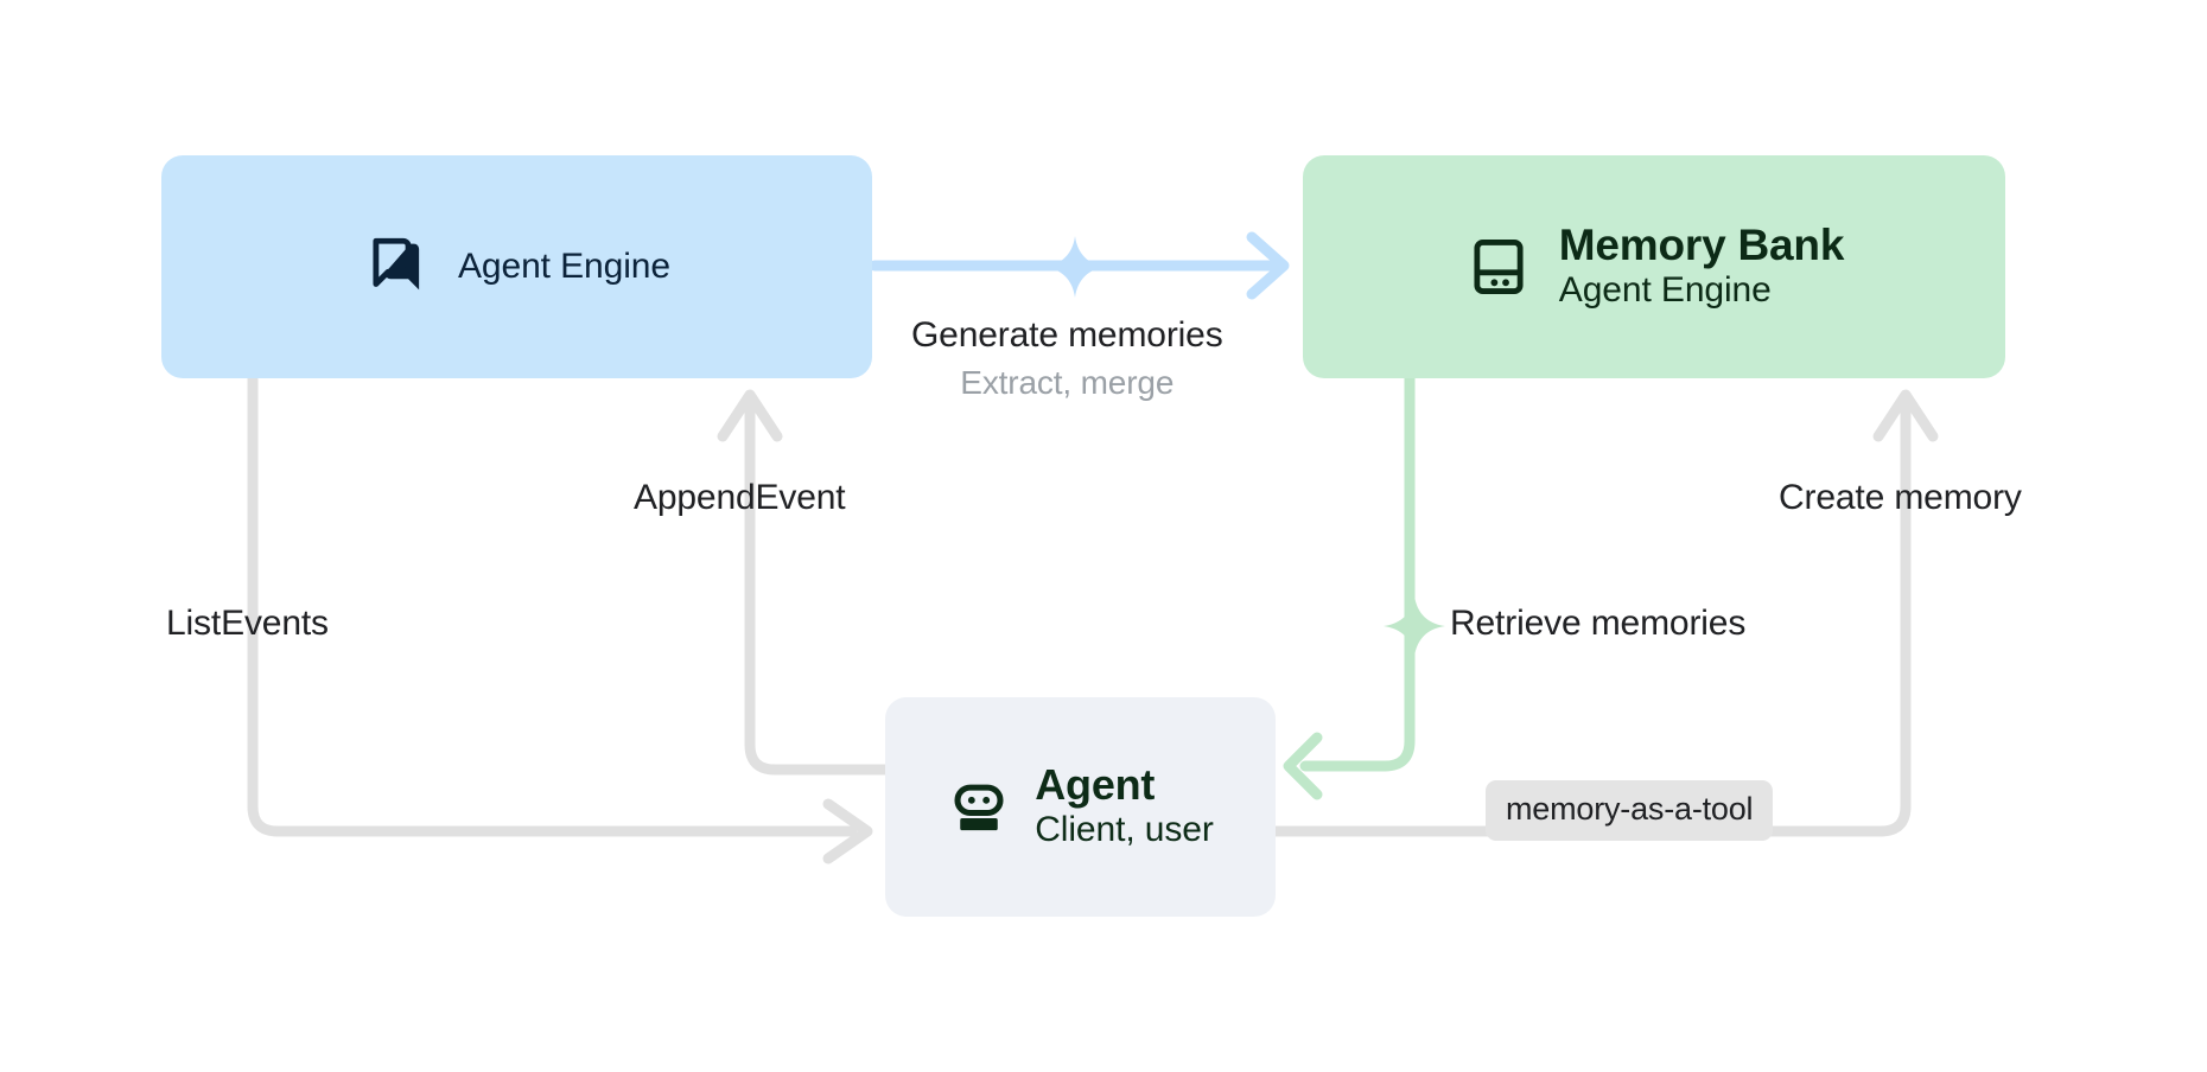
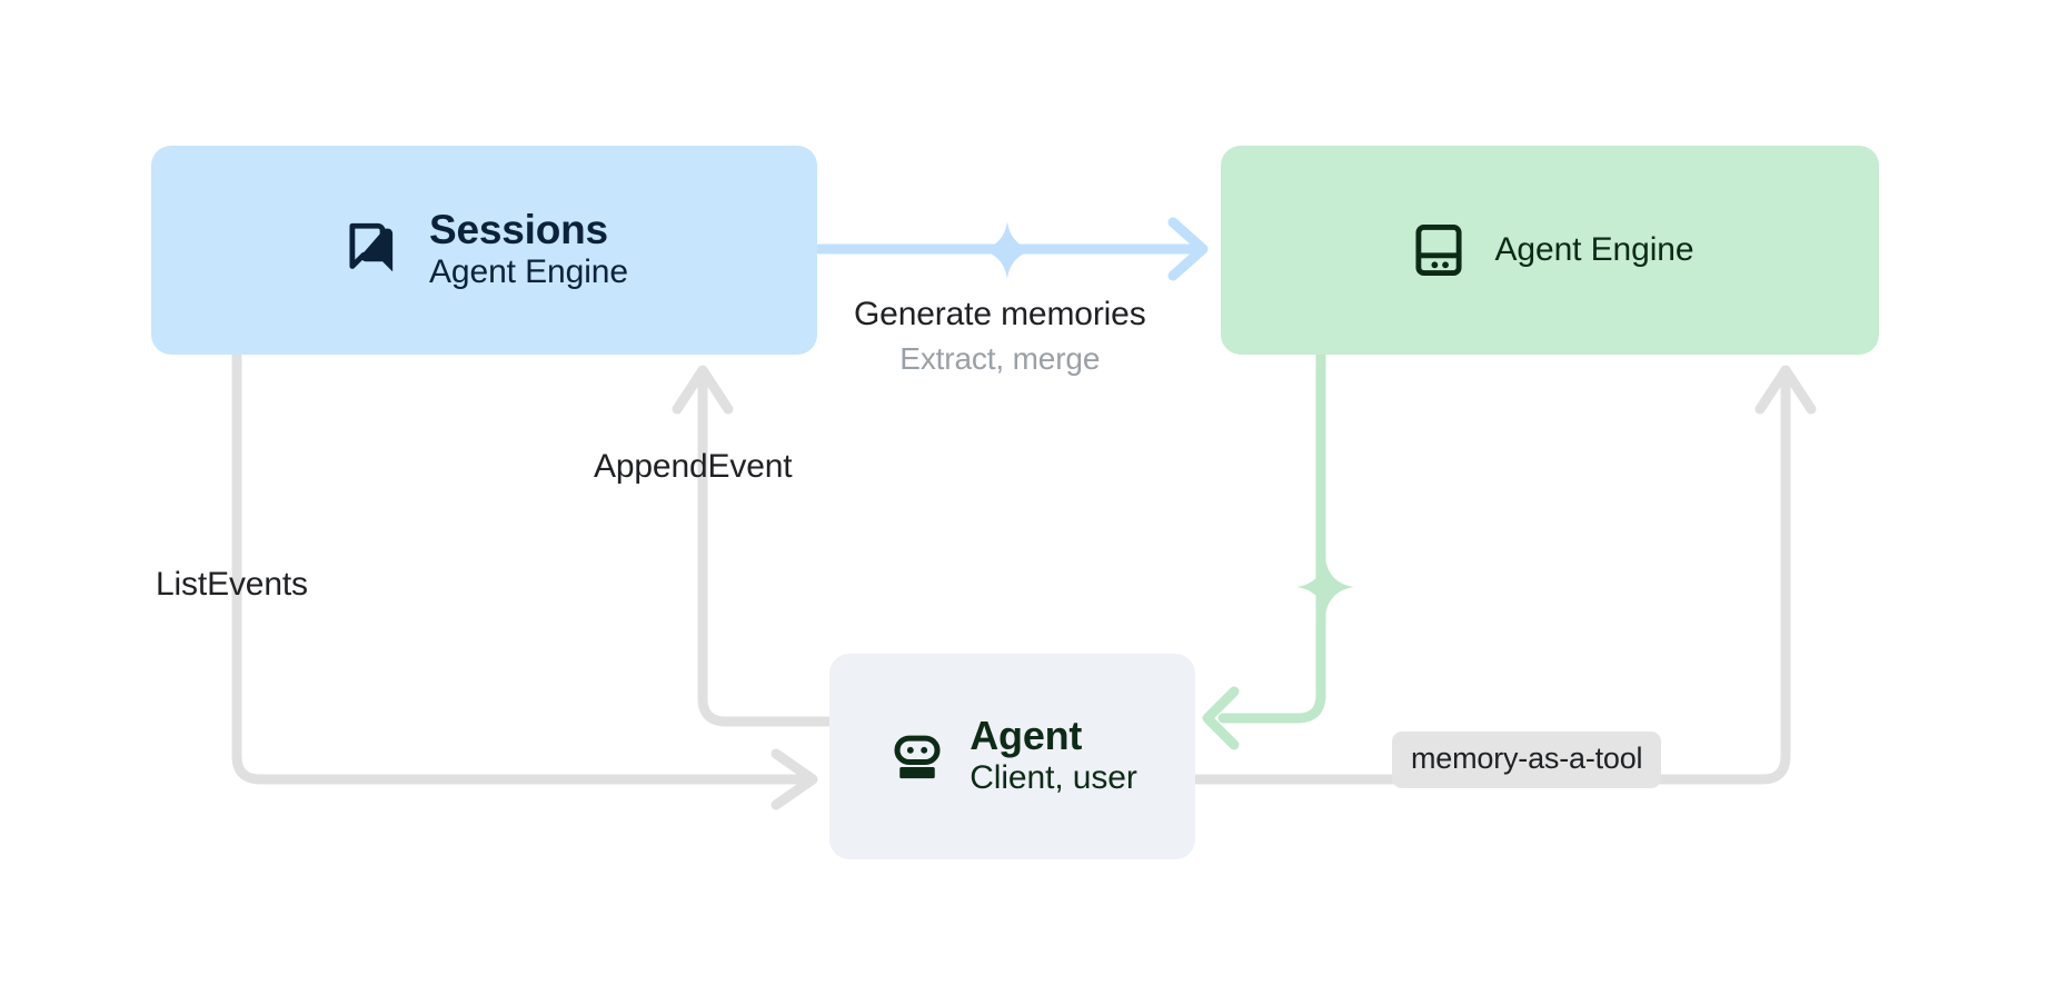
+ Sessions
  Agent Engine
- Memory Bank
  Agent Engine
  Agent
  Client, user
  Generate memories
  Extract, merge
  AppendEvent
  ListEvents
- Create memory
- Retrieve memories
  memory-as-a-tool
